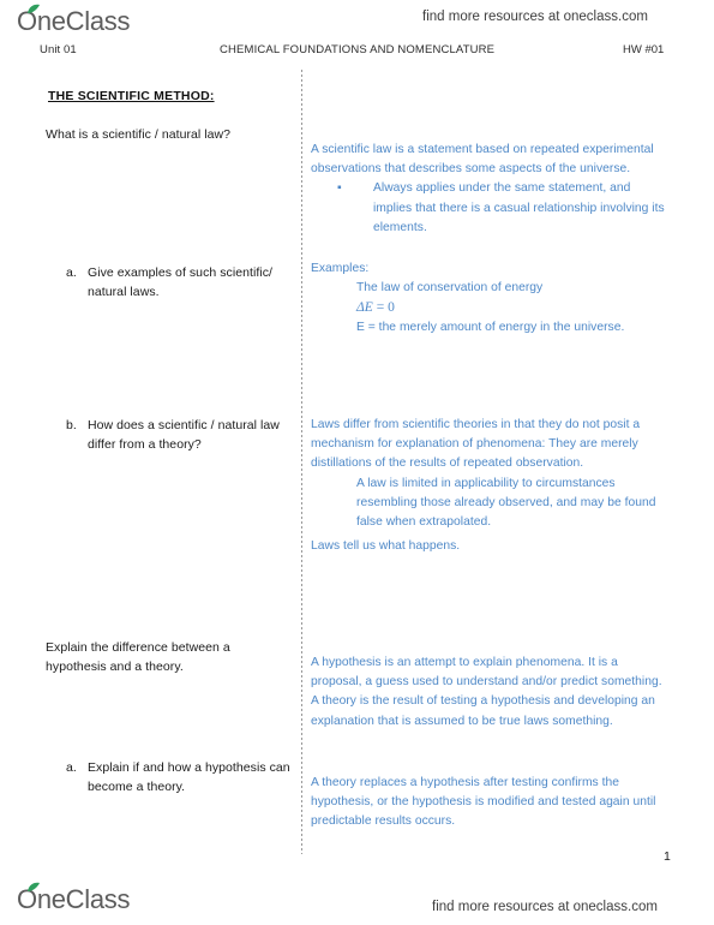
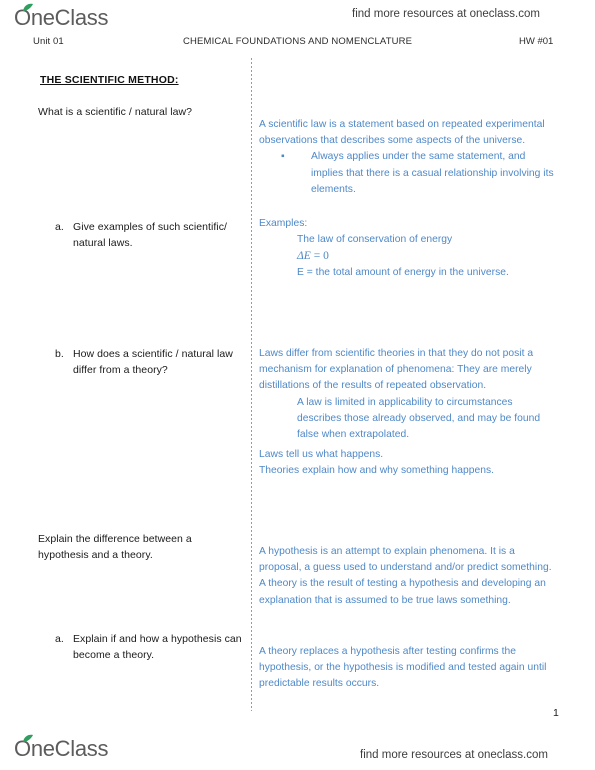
  OneClass
  find more resources at oneclass.com
  Unit 01
  CHEMICAL FOUNDATIONS AND NOMENCLATURE
  HW #01
  THE SCIENTIFIC METHOD:
  What is a scientific / natural law?
  a.
  Give examples of such scientific/ natural laws.
  b.
  How does a scientific / natural law differ from a theory?
  Explain the difference between a hypothesis and a theory.
  a.
  Explain if and how a hypothesis can become a theory.
  A scientific law is a statement based on repeated experimental observations that describes some aspects of the universe.
  ▪
  Always applies under the same statement, and implies that there is a casual relationship involving its elements.
  Examples:
  The law of conservation of energy
  ΔE = 0
- E = the merely amount of energy in the universe.
+ E = the total amount of energy in the universe.
  Laws differ from scientific theories in that they do not posit a mechanism for explanation of phenomena: They are merely distillations of the results of repeated observation.
- A law is limited in applicability to circumstances resembling those already observed, and may be found false when extrapolated.
+ A law is limited in applicability to circumstances describes those already observed, and may be found false when extrapolated.
  Laws tell us what happens.
+ Theories explain how and why something happens.
  A hypothesis is an attempt to explain phenomena. It is a proposal, a guess used to understand and/or predict something.
  A theory is the result of testing a hypothesis and developing an explanation that is assumed to be true laws something.
  A theory replaces a hypothesis after testing confirms the hypothesis, or the hypothesis is modified and tested again until predictable results occurs.
  1
  OneClass
  find more resources at oneclass.com
